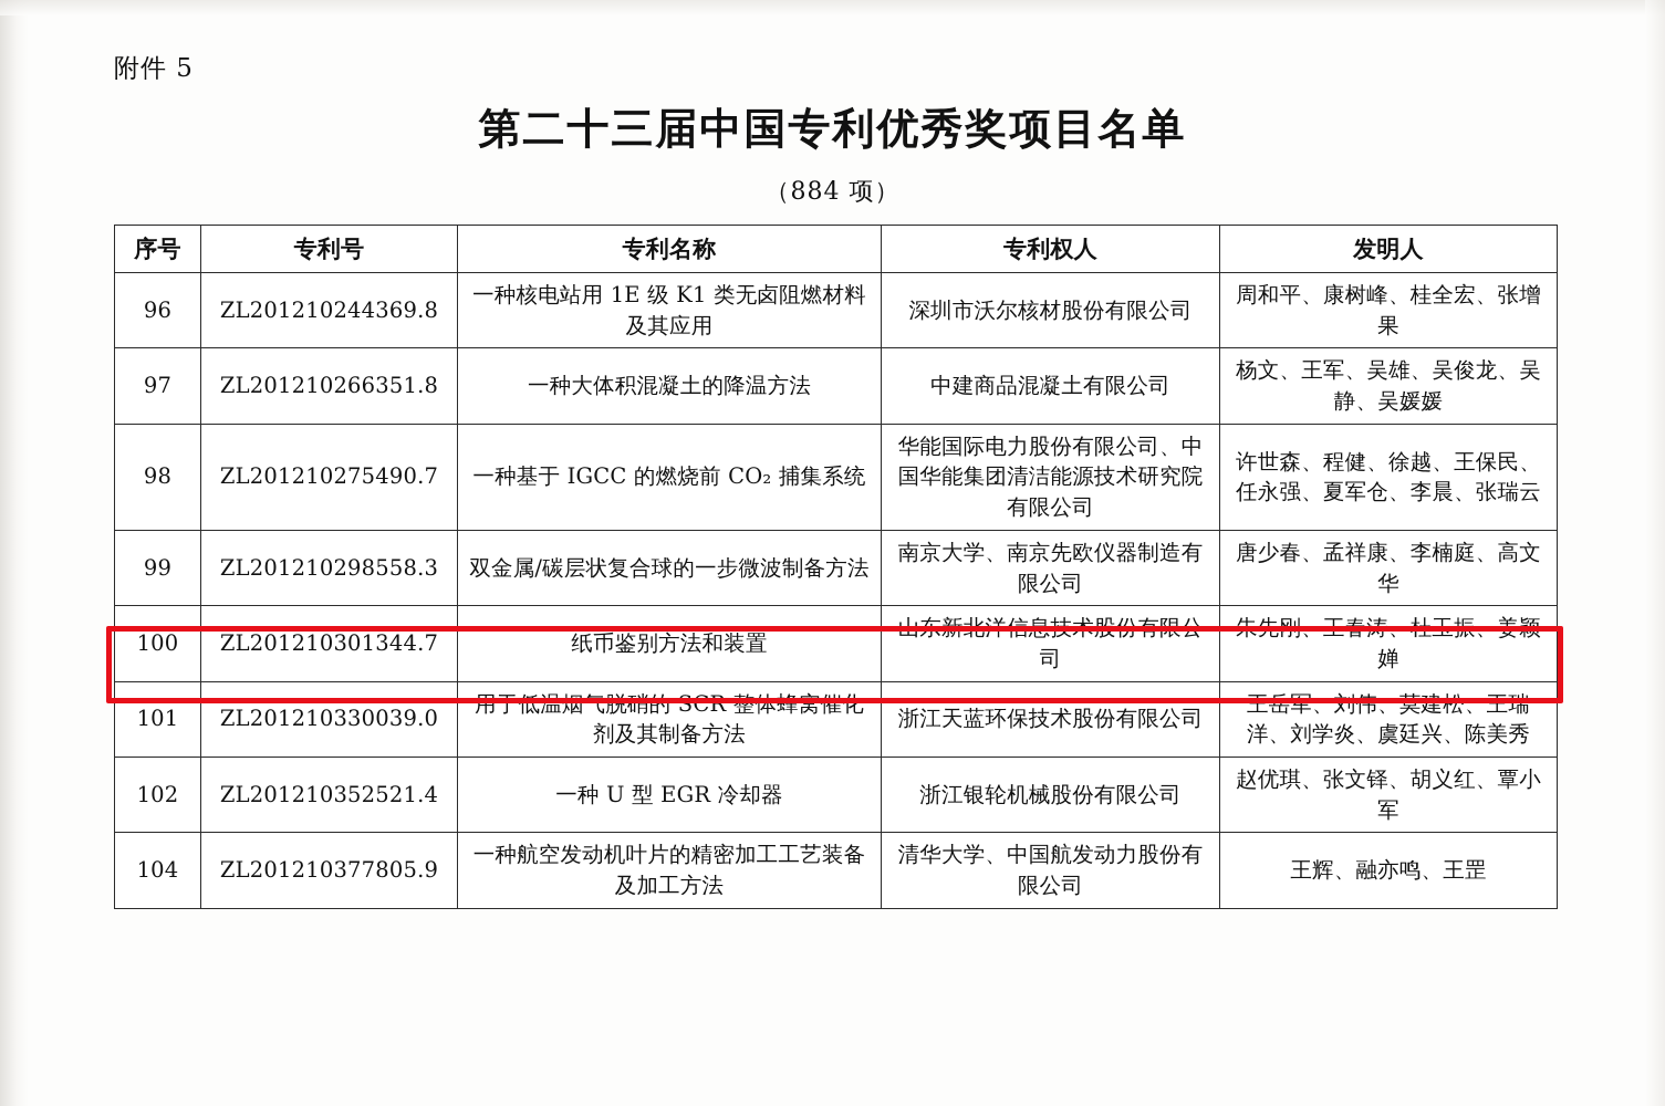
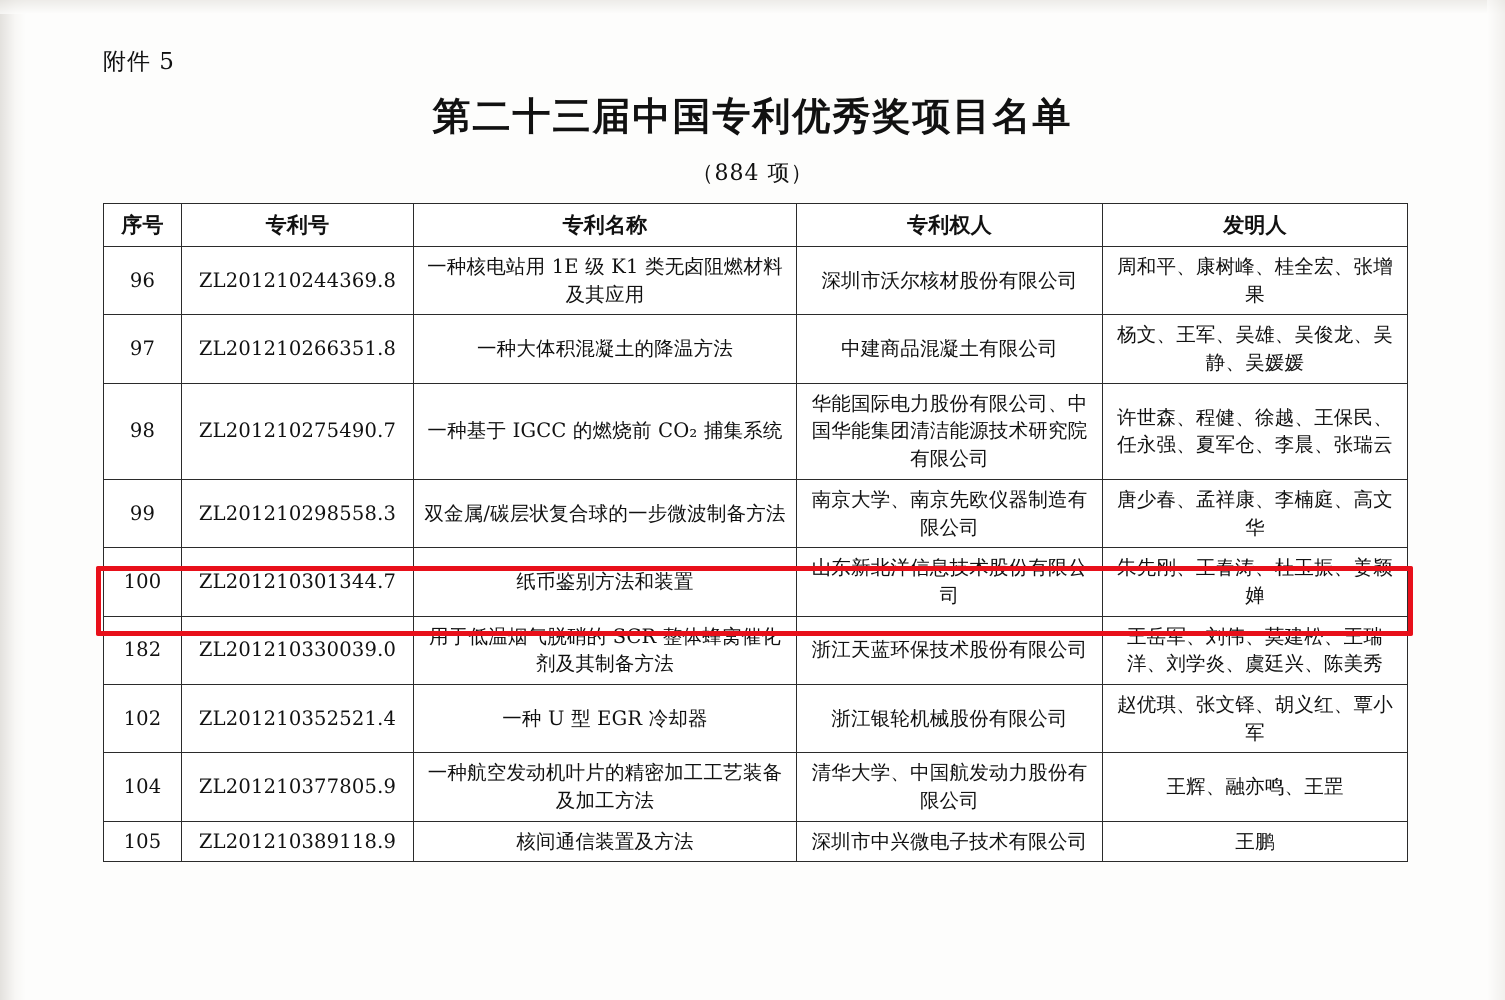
  附件 5
  第二十三届中国专利优秀奖项目名单
  （884 项）
  序号	专利号	专利名称	专利权人	发明人
  96	ZL201210244369.8	一种核电站用 1E 级 K1 类无卤阻燃材料及其应用	深圳市沃尔核材股份有限公司	周和平、康树峰、桂全宏、张增果
  97	ZL201210266351.8	一种大体积混凝土的降温方法	中建商品混凝土有限公司	杨文、王军、吴雄、吴俊龙、吴静、吴媛媛
  98	ZL201210275490.7	一种基于 IGCC 的燃烧前 CO₂ 捕集系统	华能国际电力股份有限公司、中国华能集团清洁能源技术研究院有限公司	许世森、程健、徐越、王保民、任永强、夏军仓、李晨、张瑞云
  99	ZL201210298558.3	双金属/碳层状复合球的一步微波制备方法	南京大学、南京先欧仪器制造有限公司	唐少春、孟祥康、李楠庭、高文华
  100	ZL201210301344.7	纸币鉴别方法和装置	山东新北洋信息技术股份有限公司	朱先刚、王春涛、杜玉振、姜颖婵
- 101	ZL201210330039.0	用于低温烟气脱硝的 SCR 整体蜂窝催化剂及其制备方法	浙江天蓝环保技术股份有限公司	王岳军、刘伟、莫建松、王瑞洋、刘学炎、虞廷兴、陈美秀
+ 182	ZL201210330039.0	用于低温烟气脱硝的 SCR 整体蜂窝催化剂及其制备方法	浙江天蓝环保技术股份有限公司	王岳军、刘伟、莫建松、王瑞洋、刘学炎、虞廷兴、陈美秀
  102	ZL201210352521.4	一种 U 型 EGR 冷却器	浙江银轮机械股份有限公司	赵优琪、张文铎、胡义红、覃小军
  104	ZL201210377805.9	一种航空发动机叶片的精密加工工艺装备及加工方法	清华大学、中国航发动力股份有限公司	王辉、融亦鸣、王罡
+ 105	ZL201210389118.9	核间通信装置及方法	深圳市中兴微电子技术有限公司	王鹏
